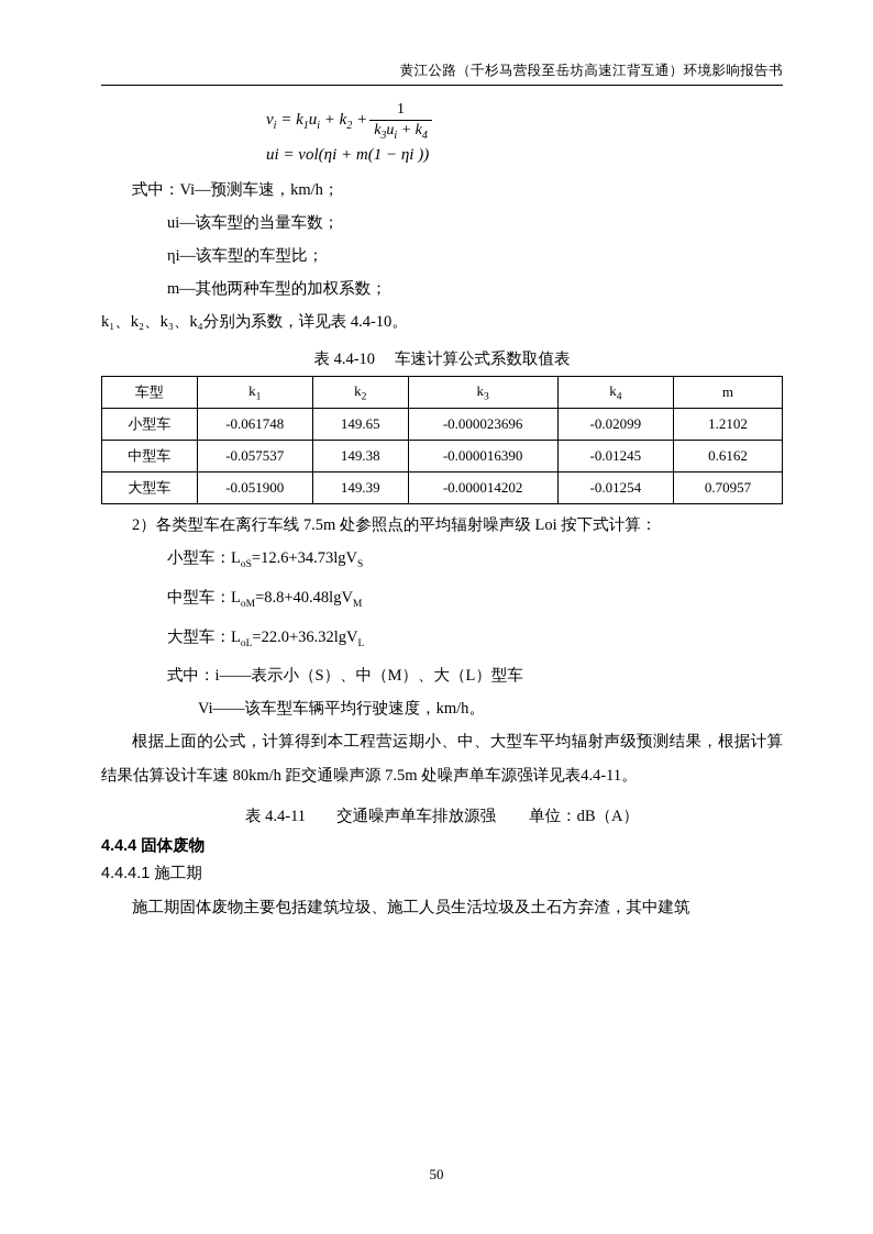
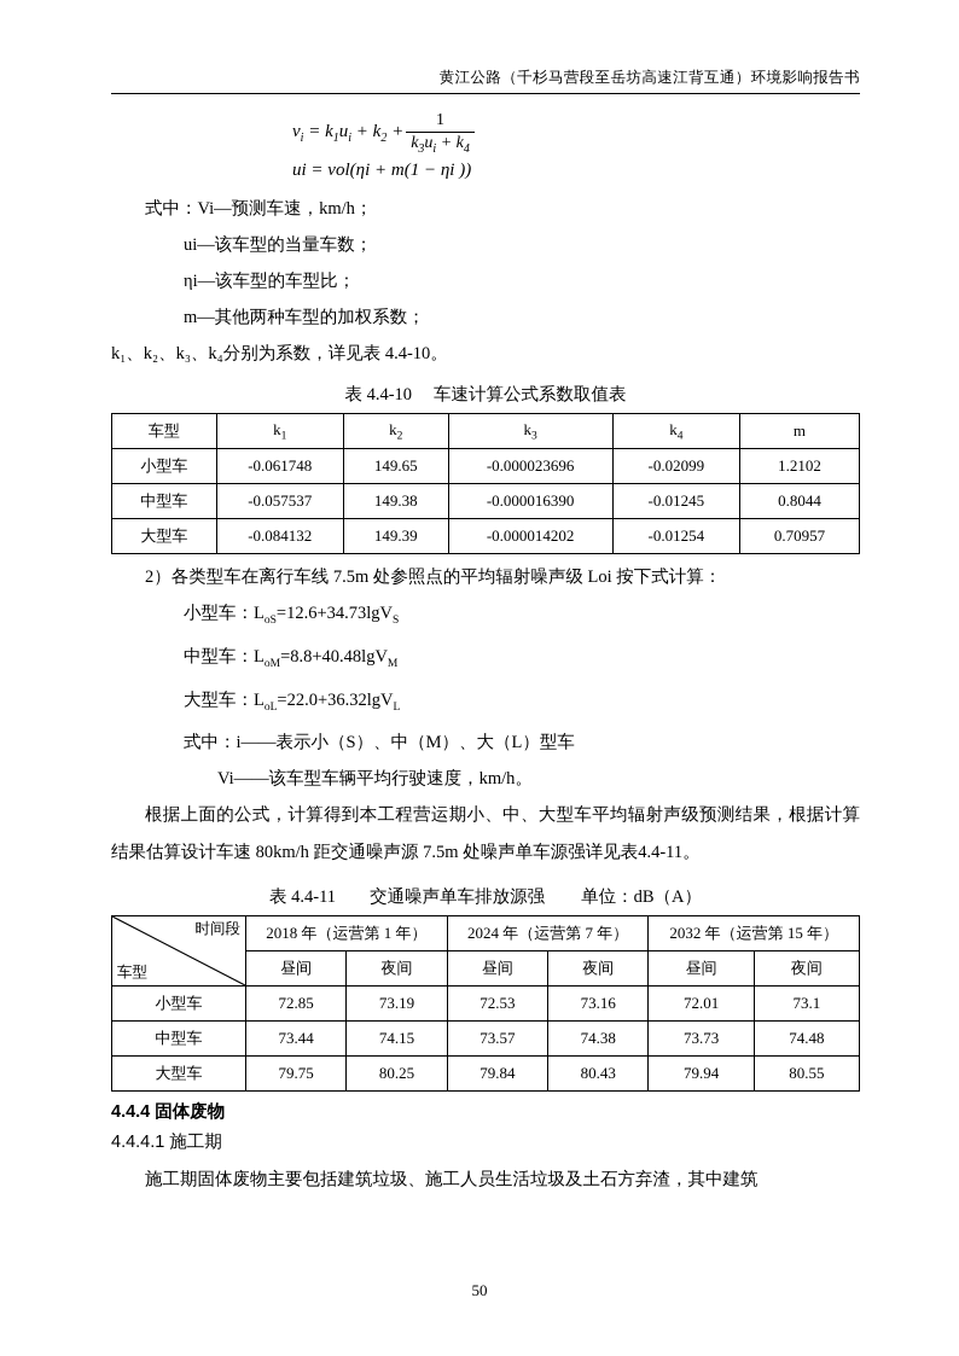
  黄江公路（千杉马营段至岳坊高速江背互通）环境影响报告书
  vi = k1ui + k2 +
  1
  k3ui + k4
  ui = vol(ηi + m(1 − ηi ))
  式中：Vi—预测车速，km/h；
  ui—该车型的当量车数；
  ηi—该车型的车型比；
  m—其他两种车型的加权系数；
  k₁、k₂、k₃、k₄分别为系数，详见表 4.4-10。
  表 4.4-10 车速计算公式系数取值表
  车型	k1	k2	k3	k4	m
  小型车	-0.061748	149.65	-0.000023696	-0.02099	1.2102
- 中型车	-0.057537	149.38	-0.000016390	-0.01245	0.6162
+ 中型车	-0.057537	149.38	-0.000016390	-0.01245	0.8044
- 大型车	-0.051900	149.39	-0.000014202	-0.01254	0.70957
+ 大型车	-0.084132	149.39	-0.000014202	-0.01254	0.70957
  2）各类型车在离行车线 7.5m 处参照点的平均辐射噪声级 Loi 按下式计算：
  小型车：LoS=12.6+34.73lgVS
  中型车：LoM=8.8+40.48lgVM
  大型车：LoL=22.0+36.32lgVL
  式中：i——表示小（S）、中（M）、大（L）型车
  Vi——该车型车辆平均行驶速度，km/h。
  根据上面的公式，计算得到本工程营运期小、中、大型车平均辐射声级预测结果，根据计算结果估算设计车速 80km/h 距交通噪声源 7.5m 处噪声单车源强详见表4.4-11。
  表 4.4-11 交通噪声单车排放源强 单位：dB（A）
+ 时间段 车型	2018 年（运营第 1 年）	2024 年（运营第 7 年）	2032 年（运营第 15 年）
+ 昼间	夜间	昼间	夜间	昼间	夜间
+ 小型车	72.85	73.19	72.53	73.16	72.01	73.1
+ 中型车	73.44	74.15	73.57	74.38	73.73	74.48
+ 大型车	79.75	80.25	79.84	80.43	79.94	80.55
  4.4.4 固体废物
  4.4.4.1 施工期
  施工期固体废物主要包括建筑垃圾、施工人员生活垃圾及土石方弃渣，其中建筑
  50
